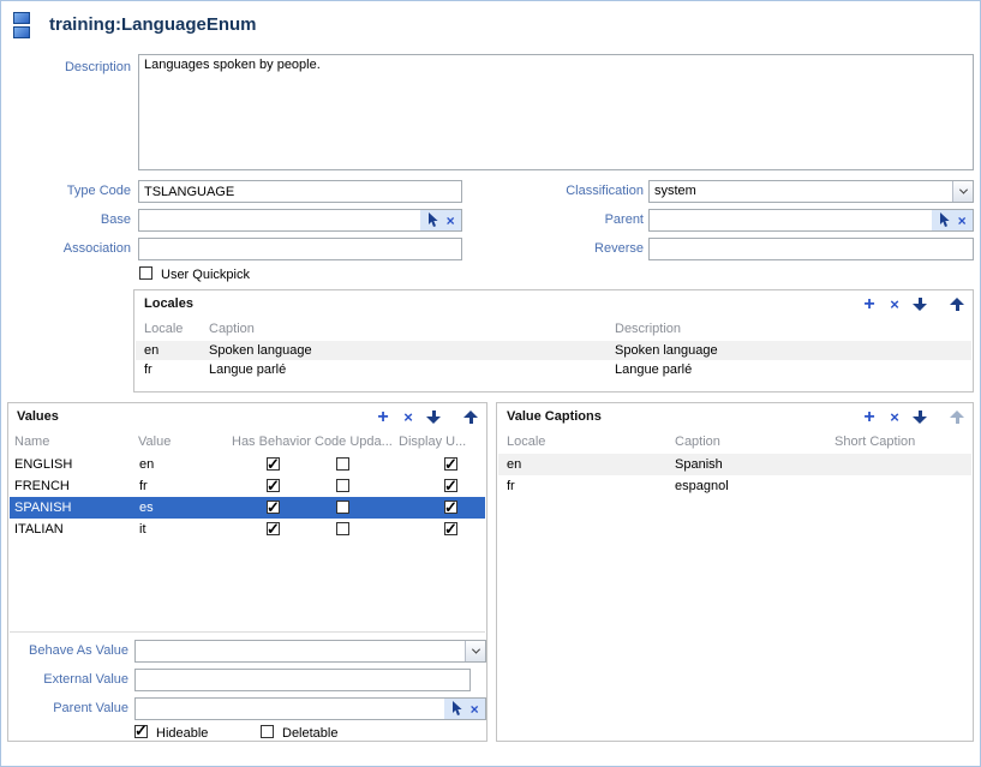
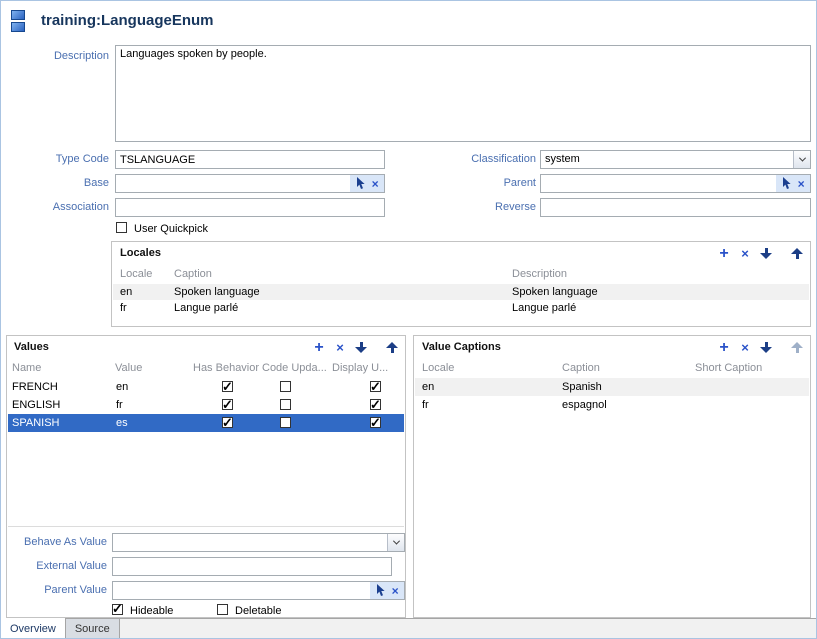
  training:LanguageEnum
  Description
  Languages spoken by people.
  Type Code
  TSLANGUAGE
  Classification
  system
  Base
  ×
  Parent
  ×
  Association
  Reverse
  User Quickpick
  Locales
  +
  ×
  Locale
  Caption
  Description
  en
  Spoken language
  Spoken language
  fr
  Langue parlé
  Langue parlé
  Values
  +
  ×
  Name
  Value
  Has Behavior
  Code Upda...
  Display U...
- ENGLISH
+ FRENCH
  en
- FRENCH
+ ENGLISH
  fr
  SPANISH
  es
- ITALIAN
- it
  Behave As Value
  External Value
  Parent Value
  ×
  Hideable
  Deletable
  Value Captions
  +
  ×
  Locale
  Caption
  Short Caption
  en
  Spanish
  fr
  espagnol
+ Overview
+ Source
